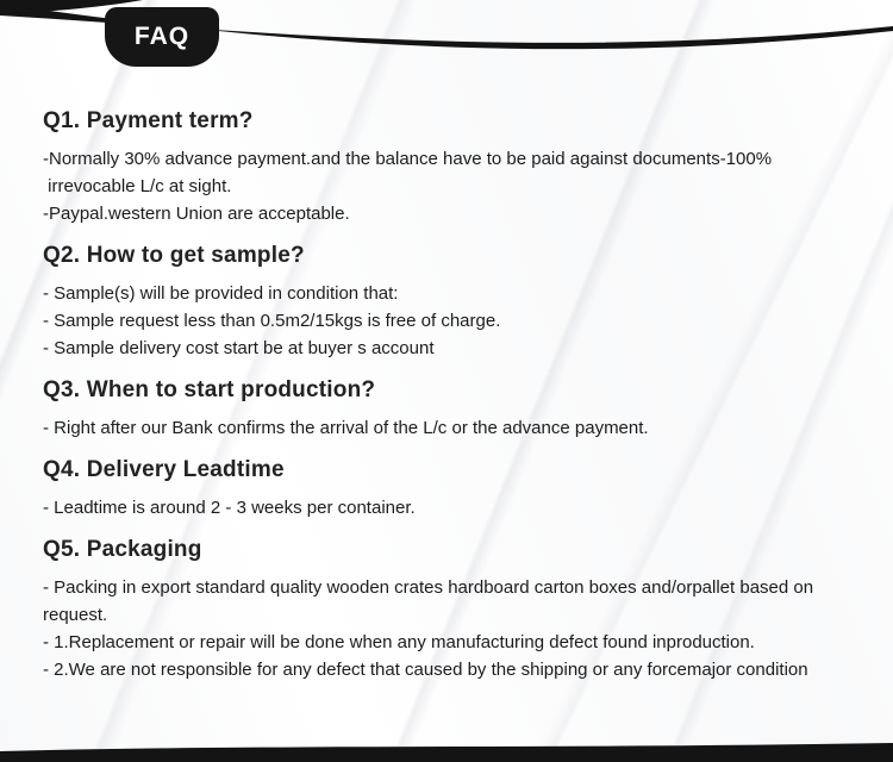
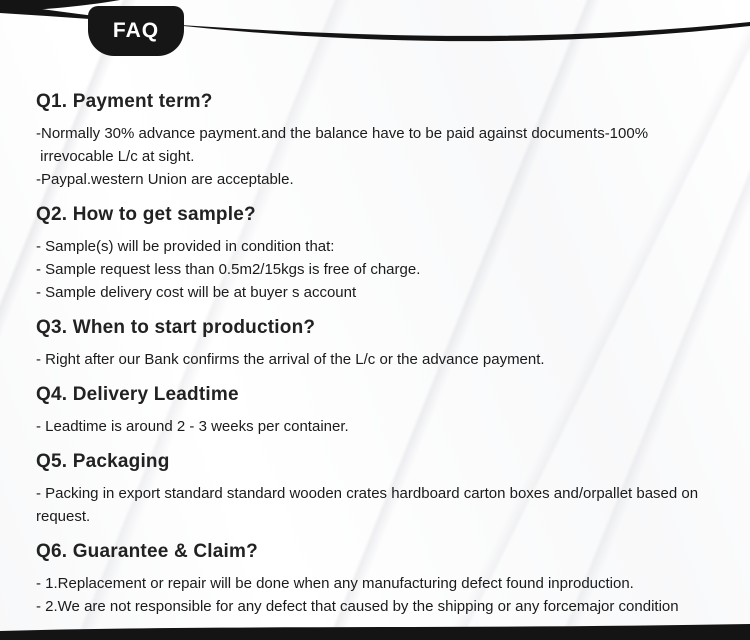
  FAQ
  Q1. Payment term?
  -Normally 30% advance payment.and the balance have to be paid against documents-100%
  irrevocable L/c at sight.
  -Paypal.western Union are acceptable.
  Q2. How to get sample?
  - Sample(s) will be provided in condition that:
  - Sample request less than 0.5m2/15kgs is free of charge.
- - Sample delivery cost start be at buyer s account
+ - Sample delivery cost will be at buyer s account
  Q3. When to start production?
  - Right after our Bank confirms the arrival of the L/c or the advance payment.
  Q4. Delivery Leadtime
  - Leadtime is around 2 - 3 weeks per container.
  Q5. Packaging
- - Packing in export standard quality wooden crates hardboard carton boxes and/orpallet based on request.
+ - Packing in export standard standard wooden crates hardboard carton boxes and/orpallet based on request.
+ Q6. Guarantee & Claim?
  - 1.Replacement or repair will be done when any manufacturing defect found inproduction.
  - 2.We are not responsible for any defect that caused by the shipping or any forcemajor condition
